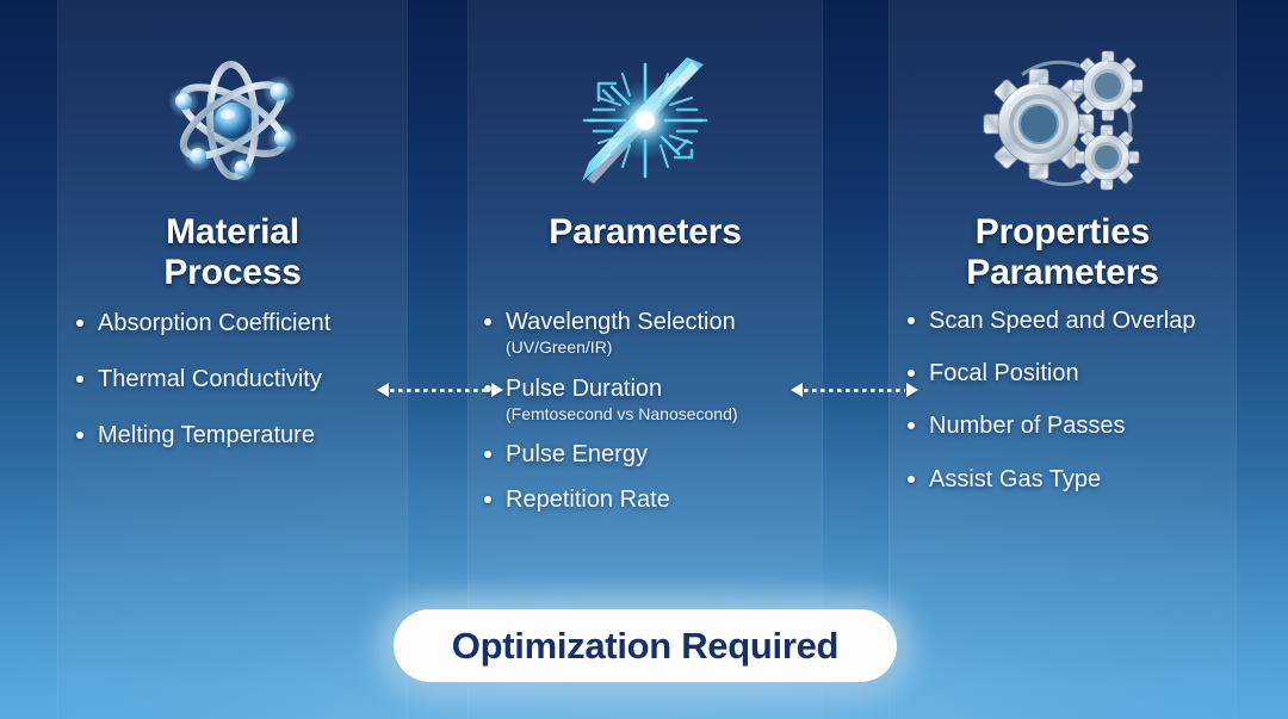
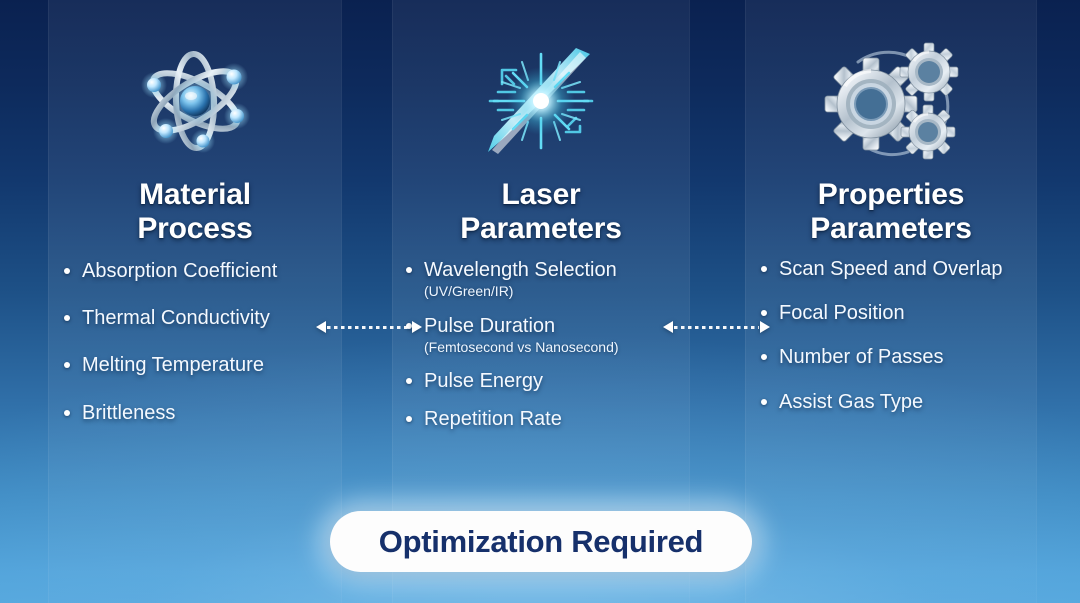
  Material
  Process
  Absorption Coefficient
  Thermal Conductivity
  Melting Temperature
+ Brittleness
+ Laser
  Parameters
  Wavelength Selection
  (UV/Green/IR)
  Pulse Duration
  (Femtosecond vs Nanosecond)
  Pulse Energy
  Repetition Rate
  Properties
  Parameters
  Scan Speed and Overlap
  Focal Position
  Number of Passes
  Assist Gas Type
  Optimization Required
